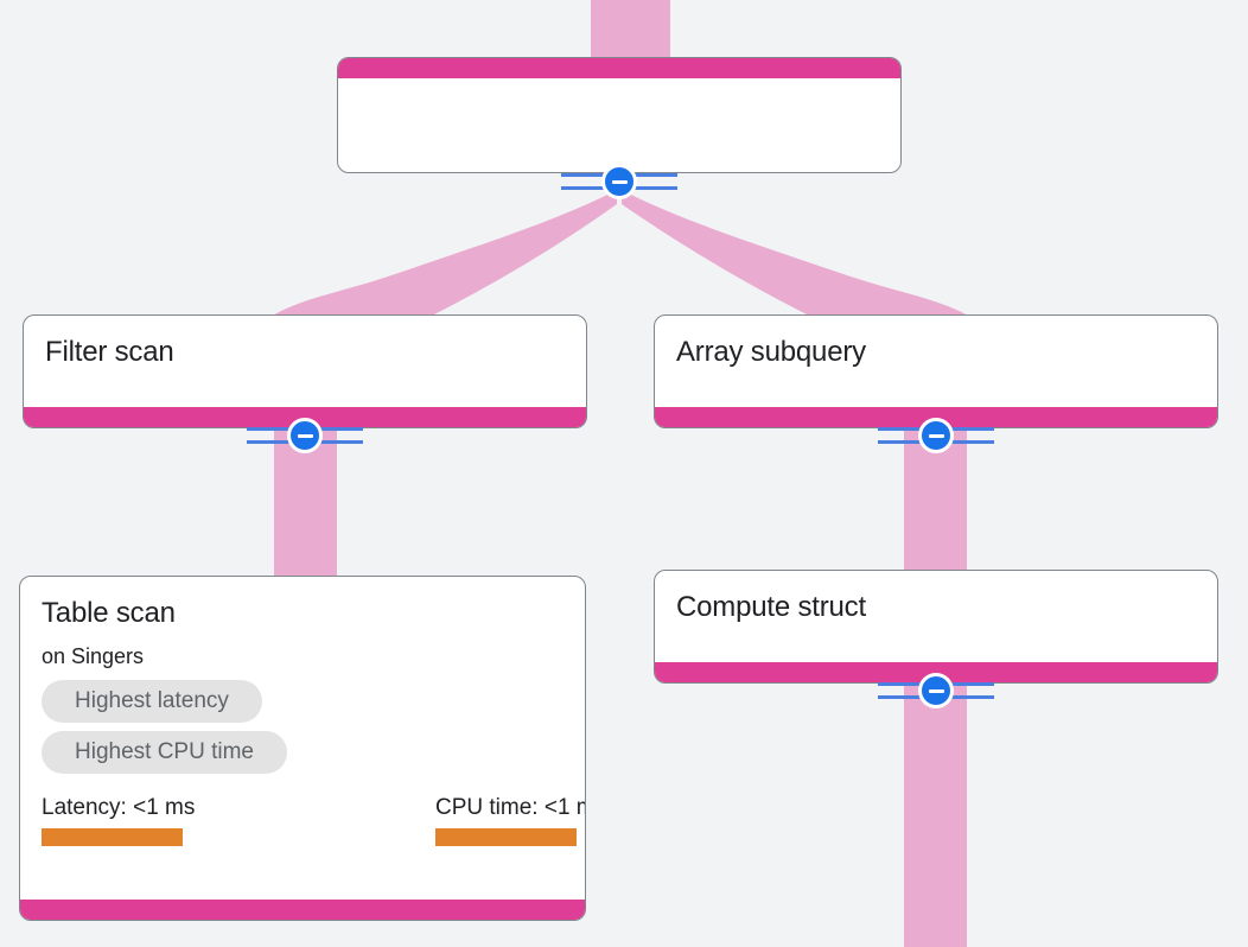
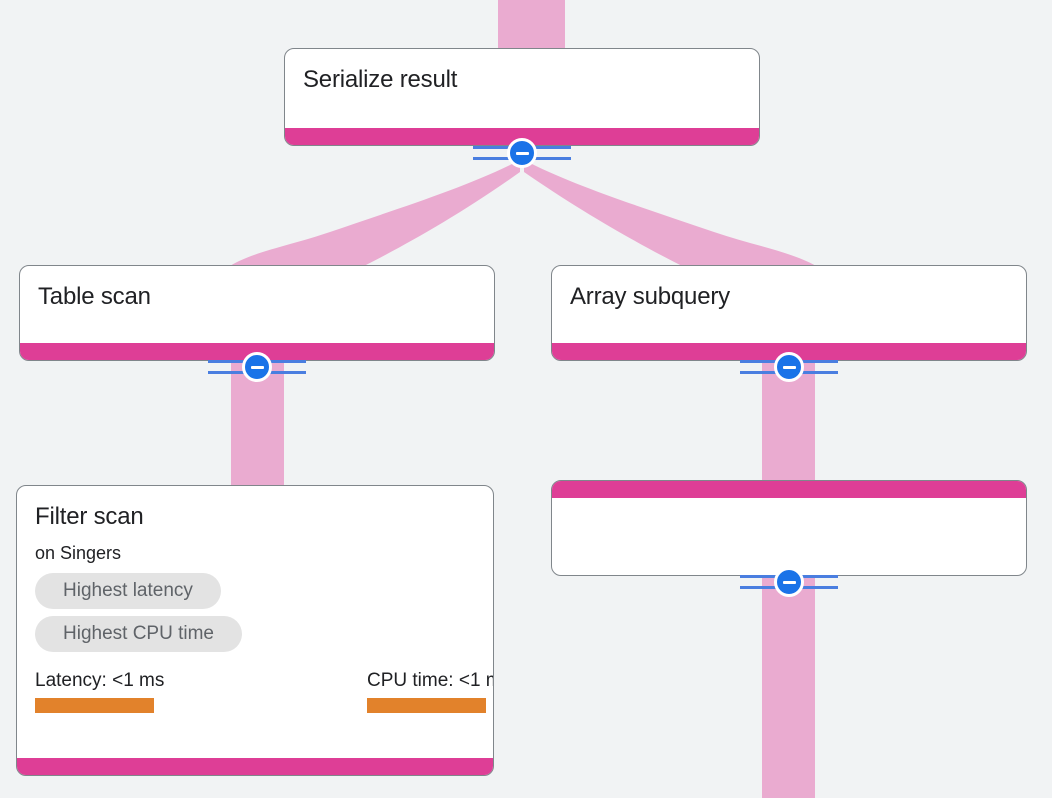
+ Serialize result
- Filter scan
+ Table scan
  Array subquery
- Table scan
+ Filter scan
  on Singers
  Highest latency
  Highest CPU time
  Latency: <1 ms
  CPU time: <1
- Compute struct
